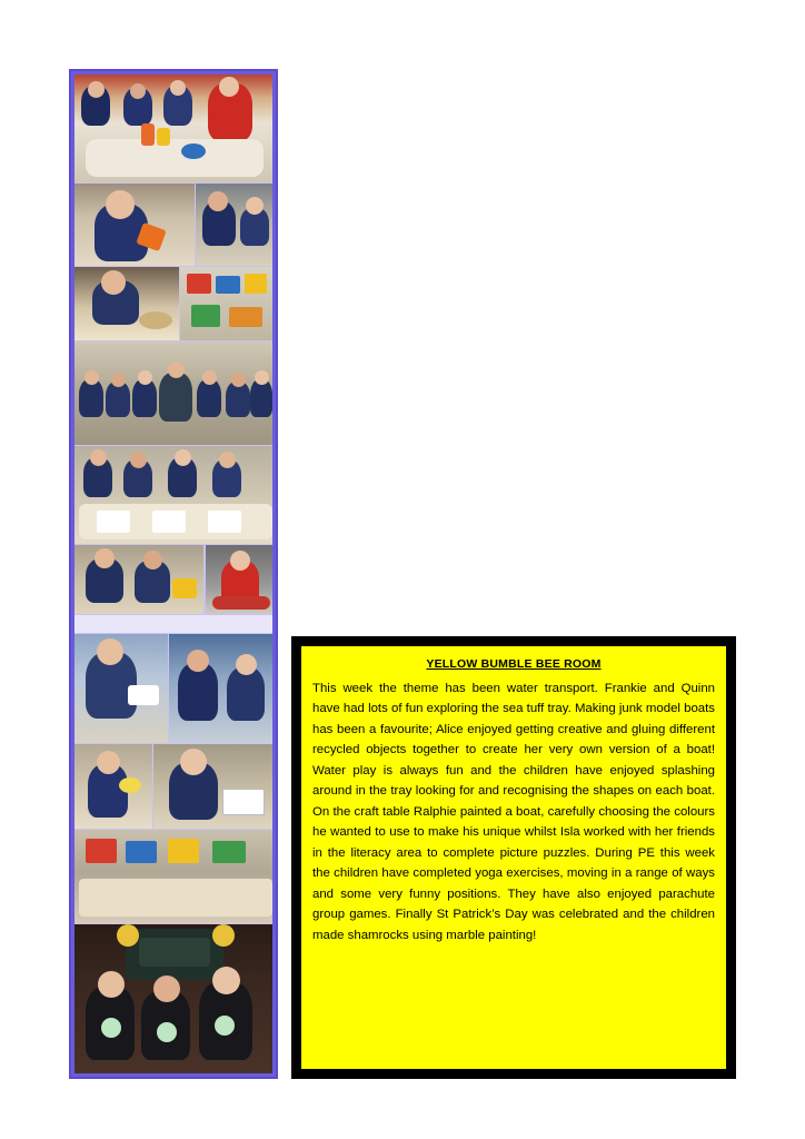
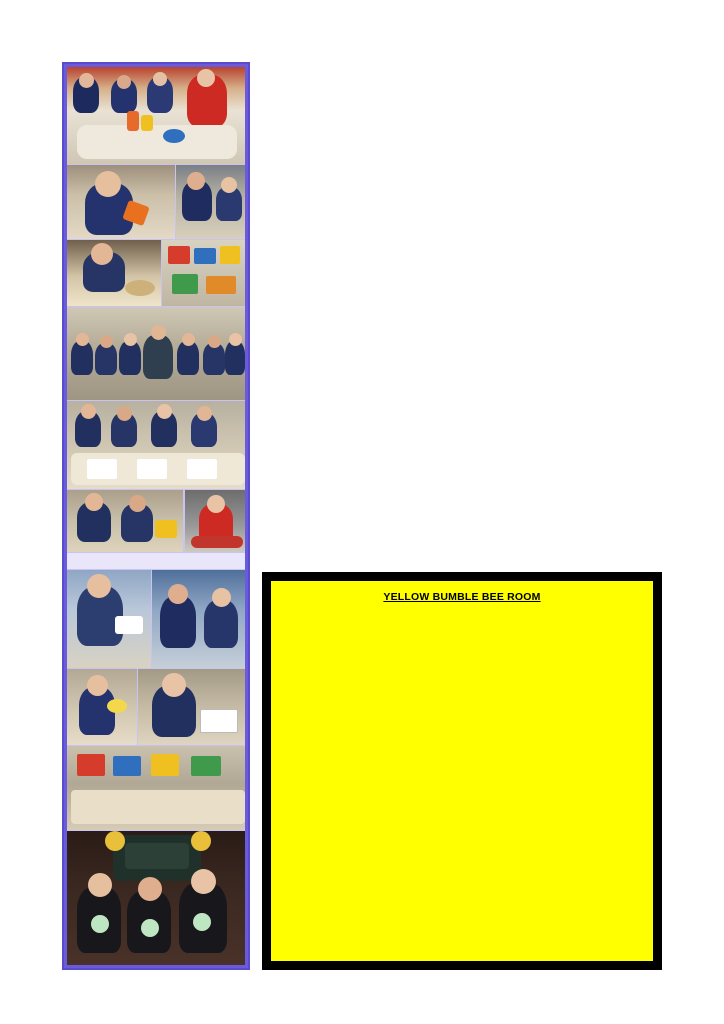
  YELLOW BUMBLE BEE ROOM
- This week the theme has been water transport. Frankie and Quinn have had lots of fun exploring the sea tuff tray. Making junk model boats has been a favourite; Alice enjoyed getting creative and gluing different recycled objects together to create her very own version of a boat! Water play is always fun and the children have enjoyed splashing around in the tray looking for and recognising the shapes on each boat. On the craft table Ralphie painted a boat, carefully choosing the colours he wanted to use to make his unique whilst Isla worked with her friends in the literacy area to complete picture puzzles. During PE this week the children have completed yoga exercises, moving in a range of ways and some very funny positions. They have also enjoyed parachute group games. Finally St Patrick’s Day was celebrated and the children made shamrocks using marble painting!
